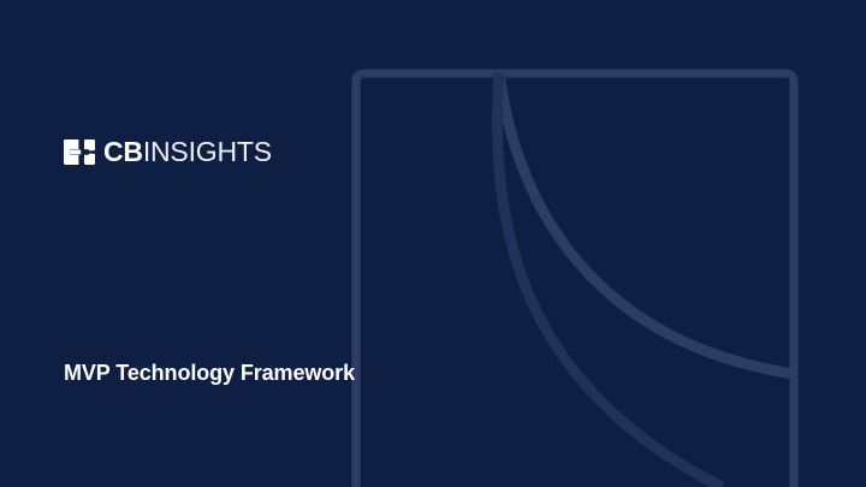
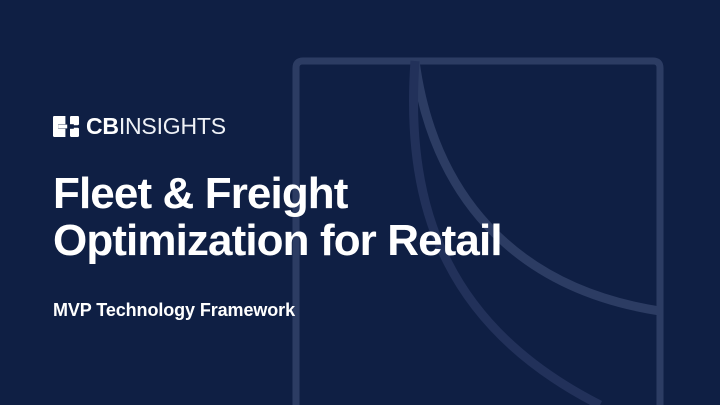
  CBINSIGHTS
+ Fleet & Freight
+ Optimization for Retail
  MVP Technology Framework
